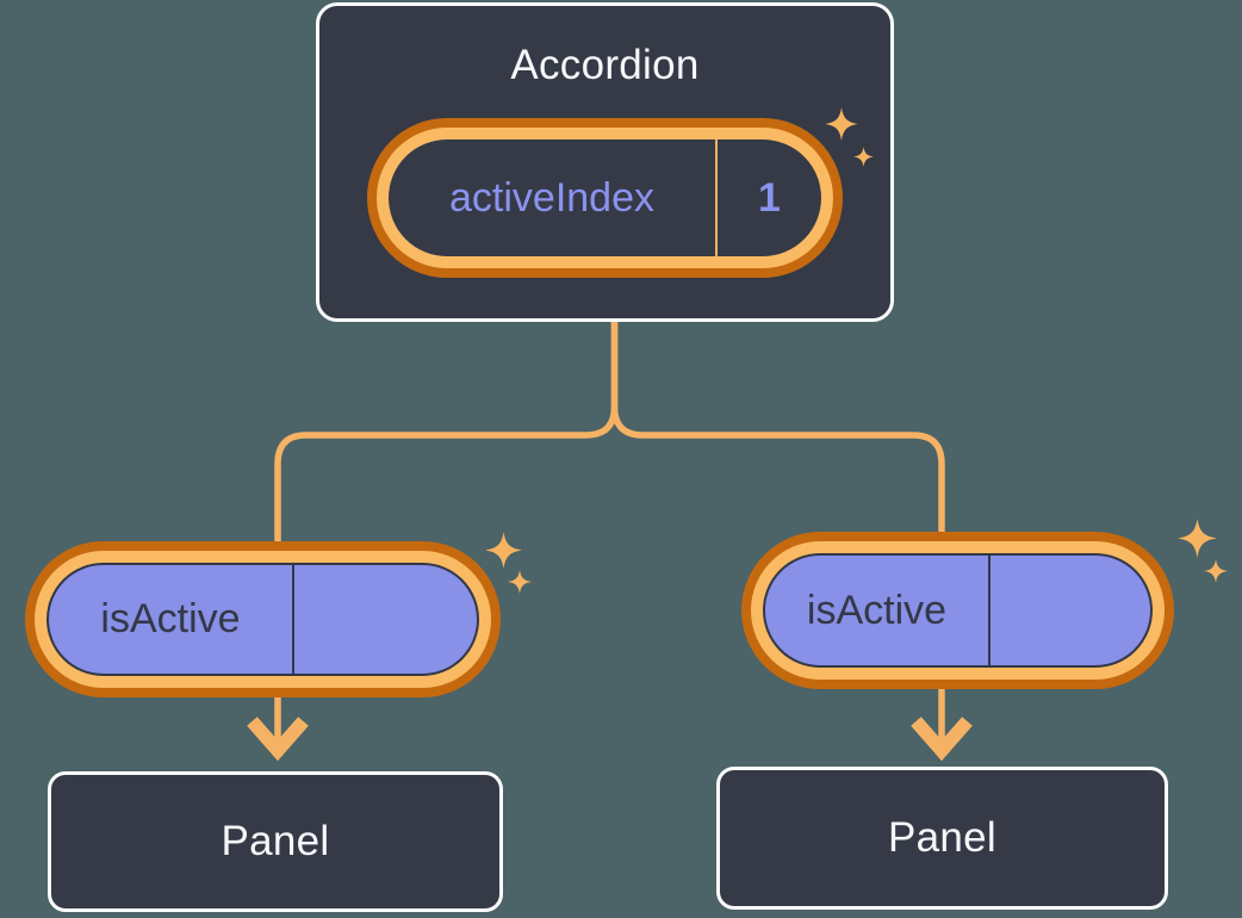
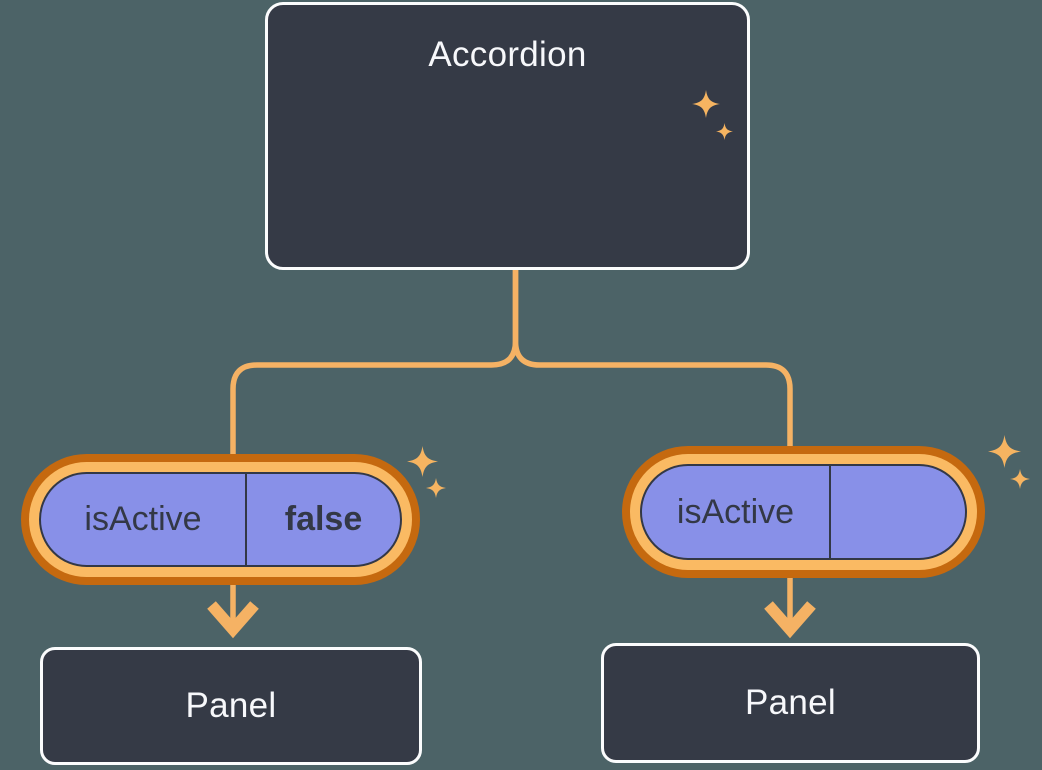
  Accordion
- activeIndex
- 1
  isActive
+ false
  isActive
  Panel
  Panel
